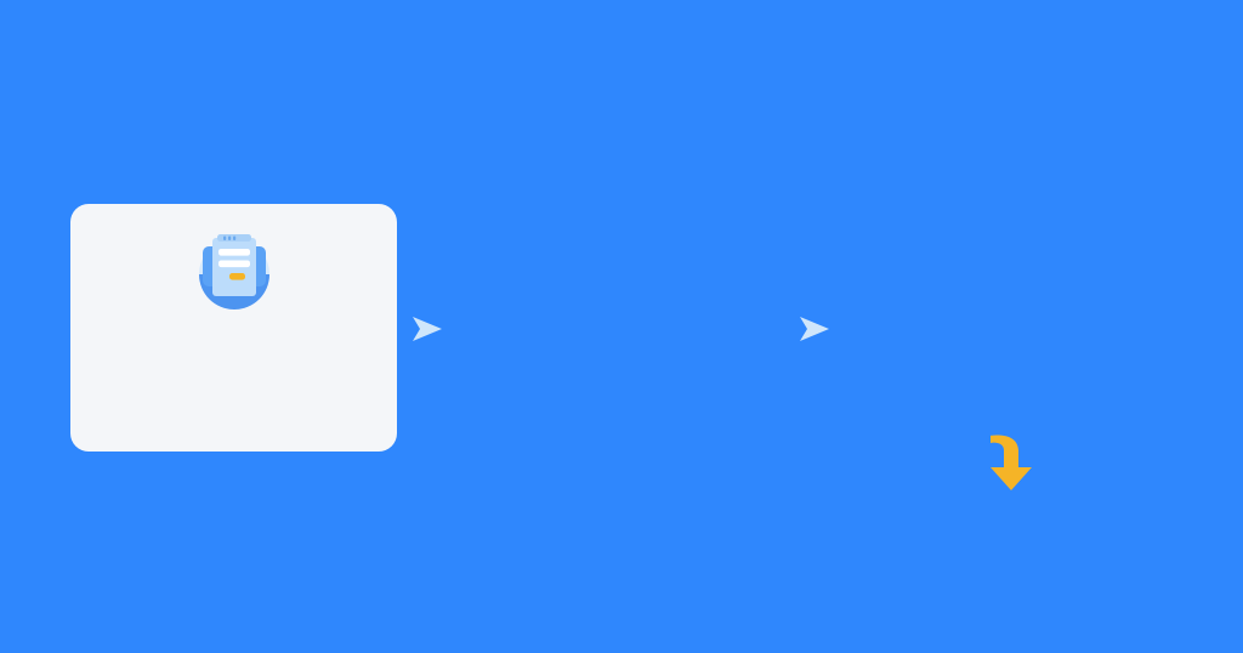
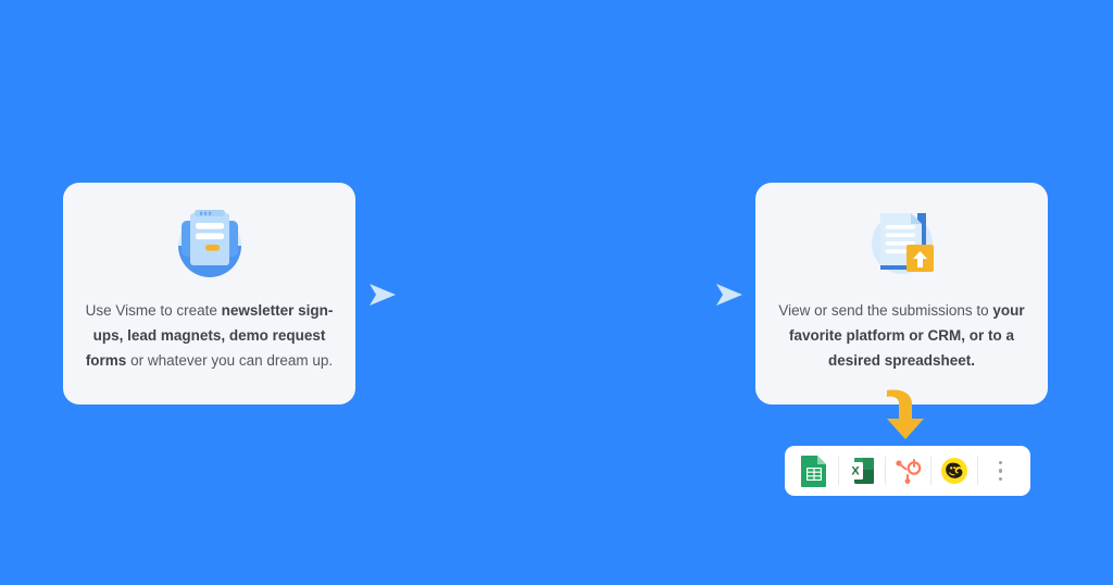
+ Use Visme to create newsletter sign-ups, lead magnets, demo request forms or whatever you can dream up.
+ View or send the submissions to your favorite platform or CRM, or to a desired spreadsheet.
+ X
